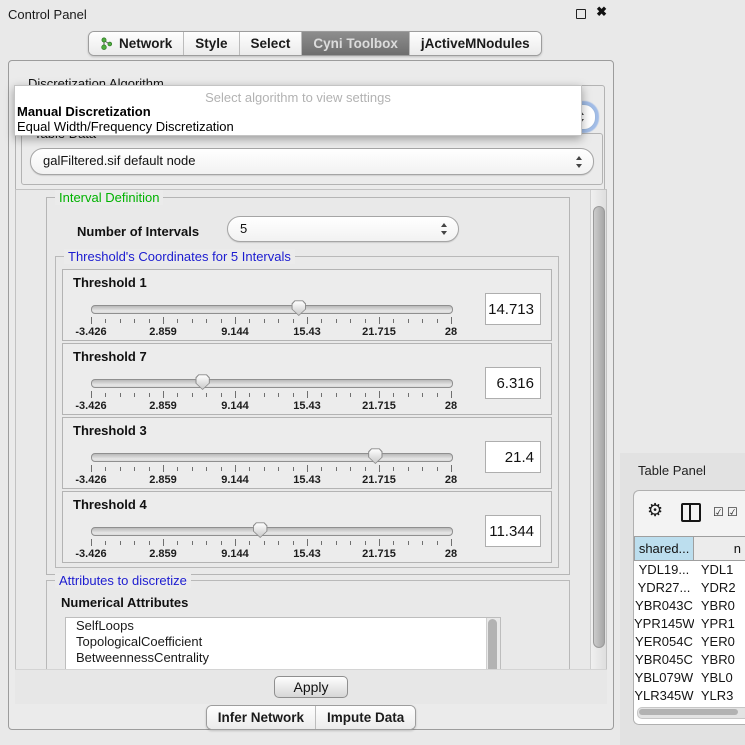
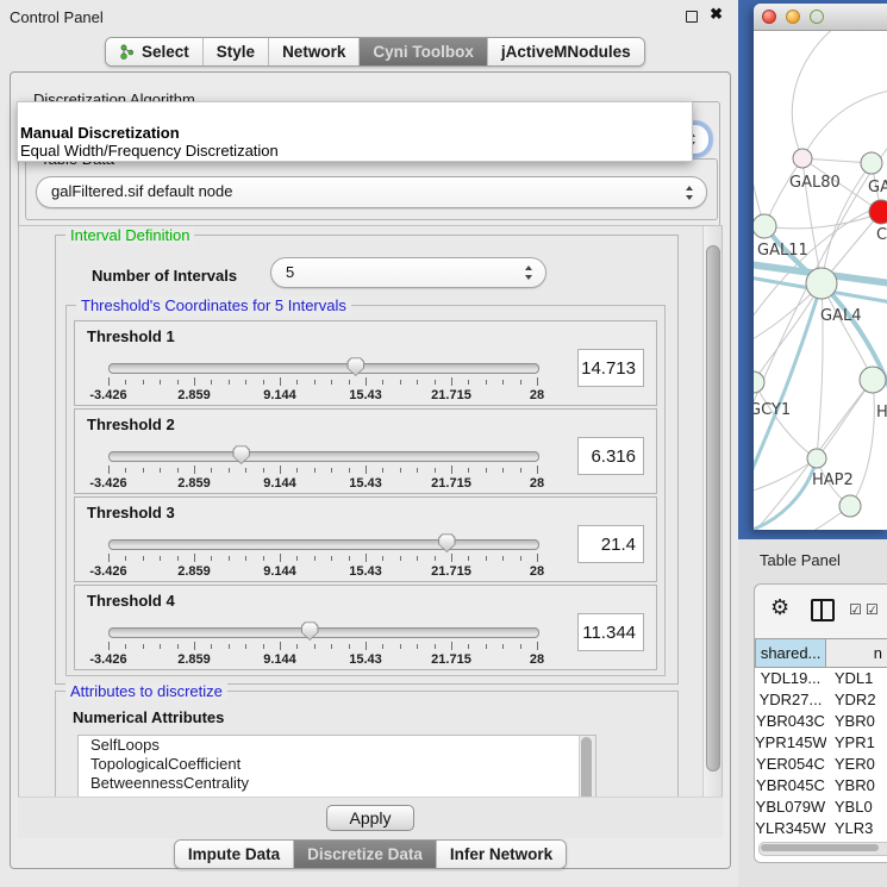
  Control Panel
  ✖
- Network
+ Select
  Style
- Select
+ Network
  Cyni Toolbox
  jActiveMNodules
  Discretization Algorithm
  galFiltered.sif default node
  Interval Definition
  Number of Intervals
  5
  Threshold's Coordinates for 5 Intervals
  Threshold 1
  -3.426
  2.859
  9.144
  15.43
  21.715
  28
  14.713
- Threshold 7
+ Threshold 2
  -3.426
  2.859
  9.144
  15.43
  21.715
  28
  6.316
  Threshold 3
  -3.426
  2.859
  9.144
  15.43
  21.715
  28
  21.4
  Threshold 4
  -3.426
  2.859
  9.144
  15.43
  21.715
  28
  11.344
  Attributes to discretize
  Numerical Attributes
  SelfLoops
  TopologicalCoefficient
  BetweennessCentrality
  Apply
- Infer Network
+ Impute Data
+ Discretize Data
- Impute Data
+ Infer Network
- Select algorithm to view settings
  Manual Discretization
  Equal Width/Frequency Discretization
+ GAL80
+ GA
+ C
+ GAL11
+ GAL4
+ GCY1
+ H
+ HAP2
  Table Panel
  ⚙
  ☑
  ☑
  shared...
  n
  YDL19...
  YDL1
  YDR27...
  YDR2
  YBR043C
  YBR0
  YPR145W
  YPR1
  YER054C
  YER0
  YBR045C
  YBR0
  YBL079W
  YBL0
  YLR345W
  YLR3
